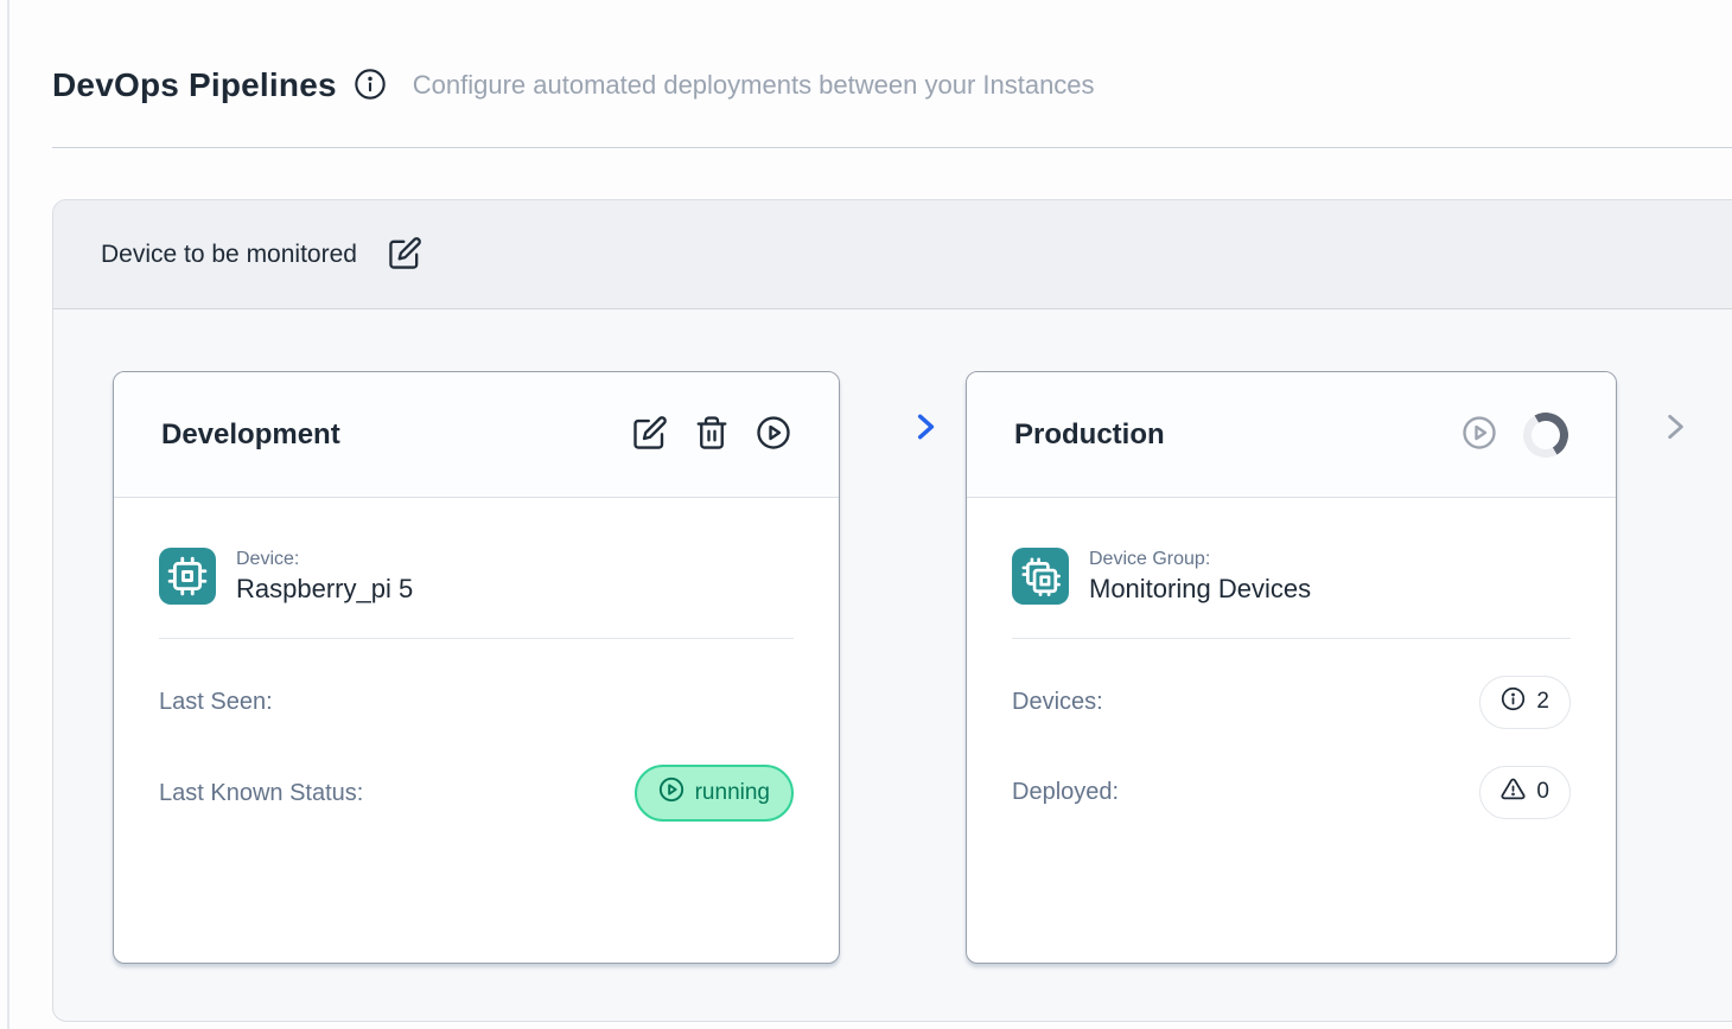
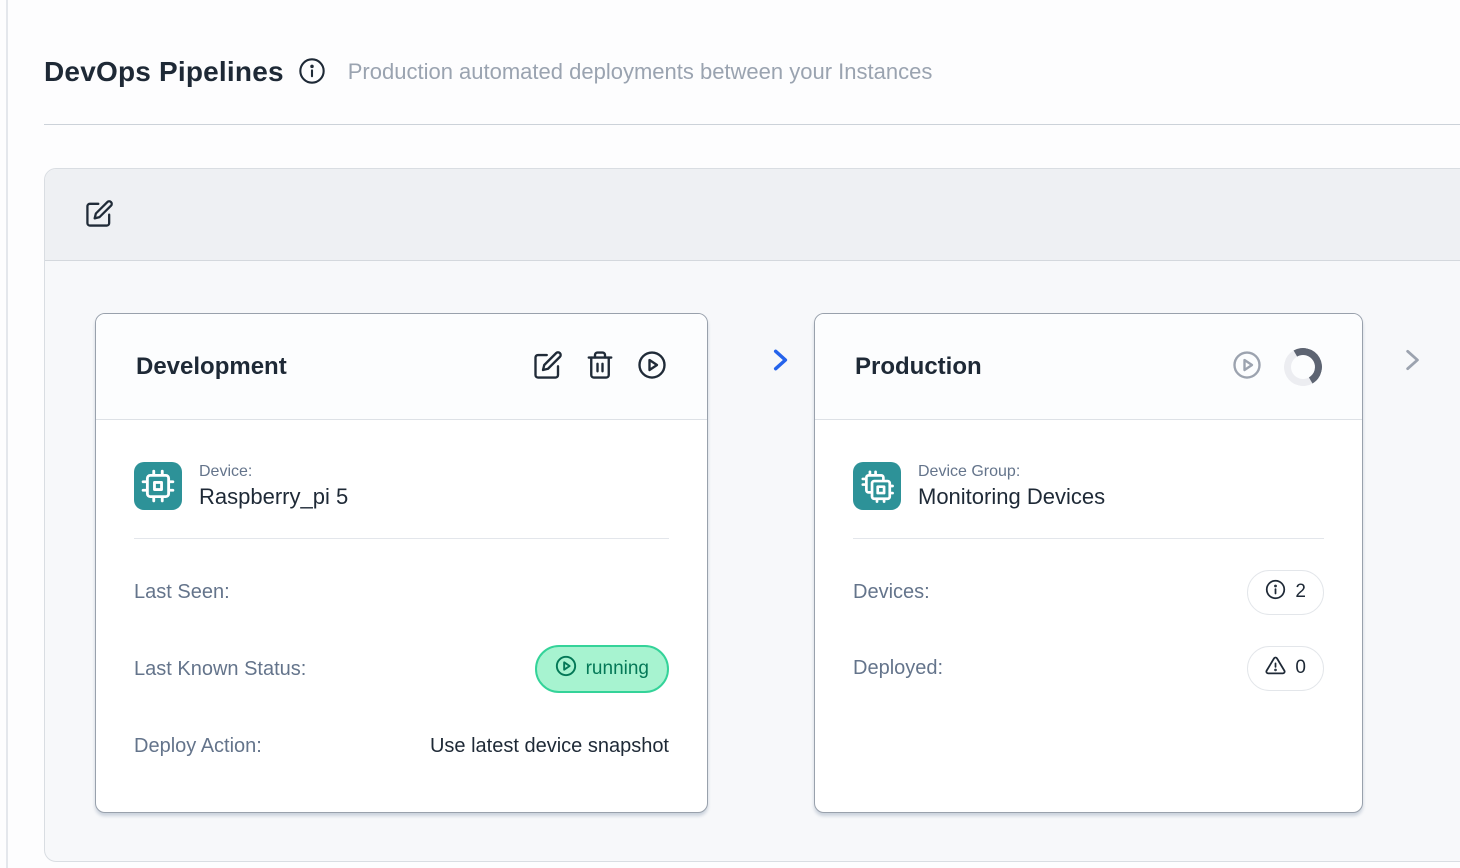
  DevOps Pipelines
- Configure automated deployments between your Instances
+ Production automated deployments between your Instances
- Device to be monitored
  Development
  Device:
  Raspberry_pi 5
  Last Seen:
  Last Known Status:
  running
+ Deploy Action:
+ Use latest device snapshot
  Production
  Device Group:
  Monitoring Devices
  Devices:
  2
  Deployed:
  0
